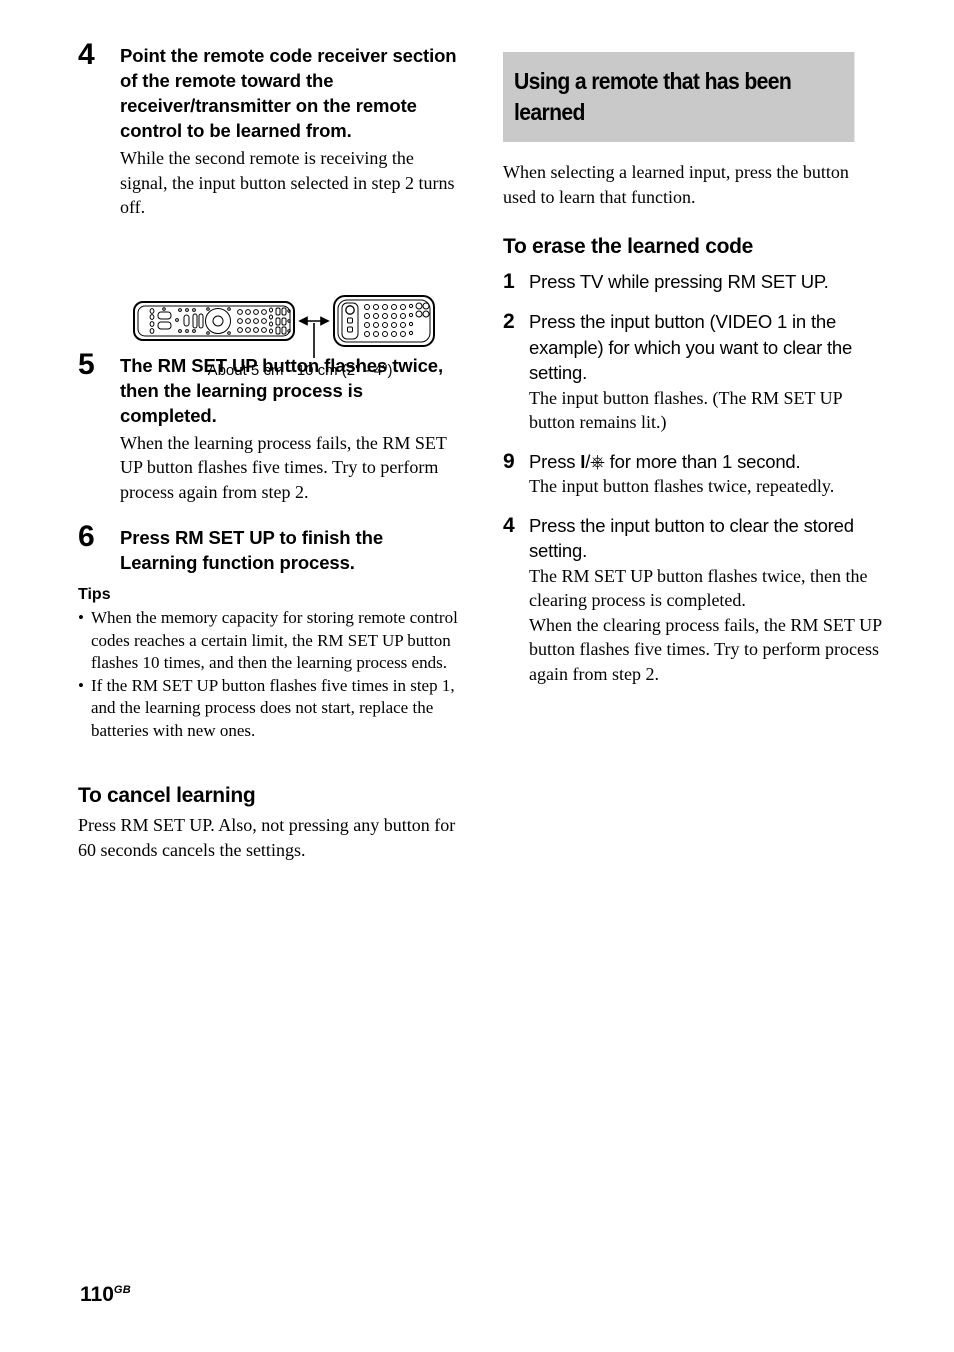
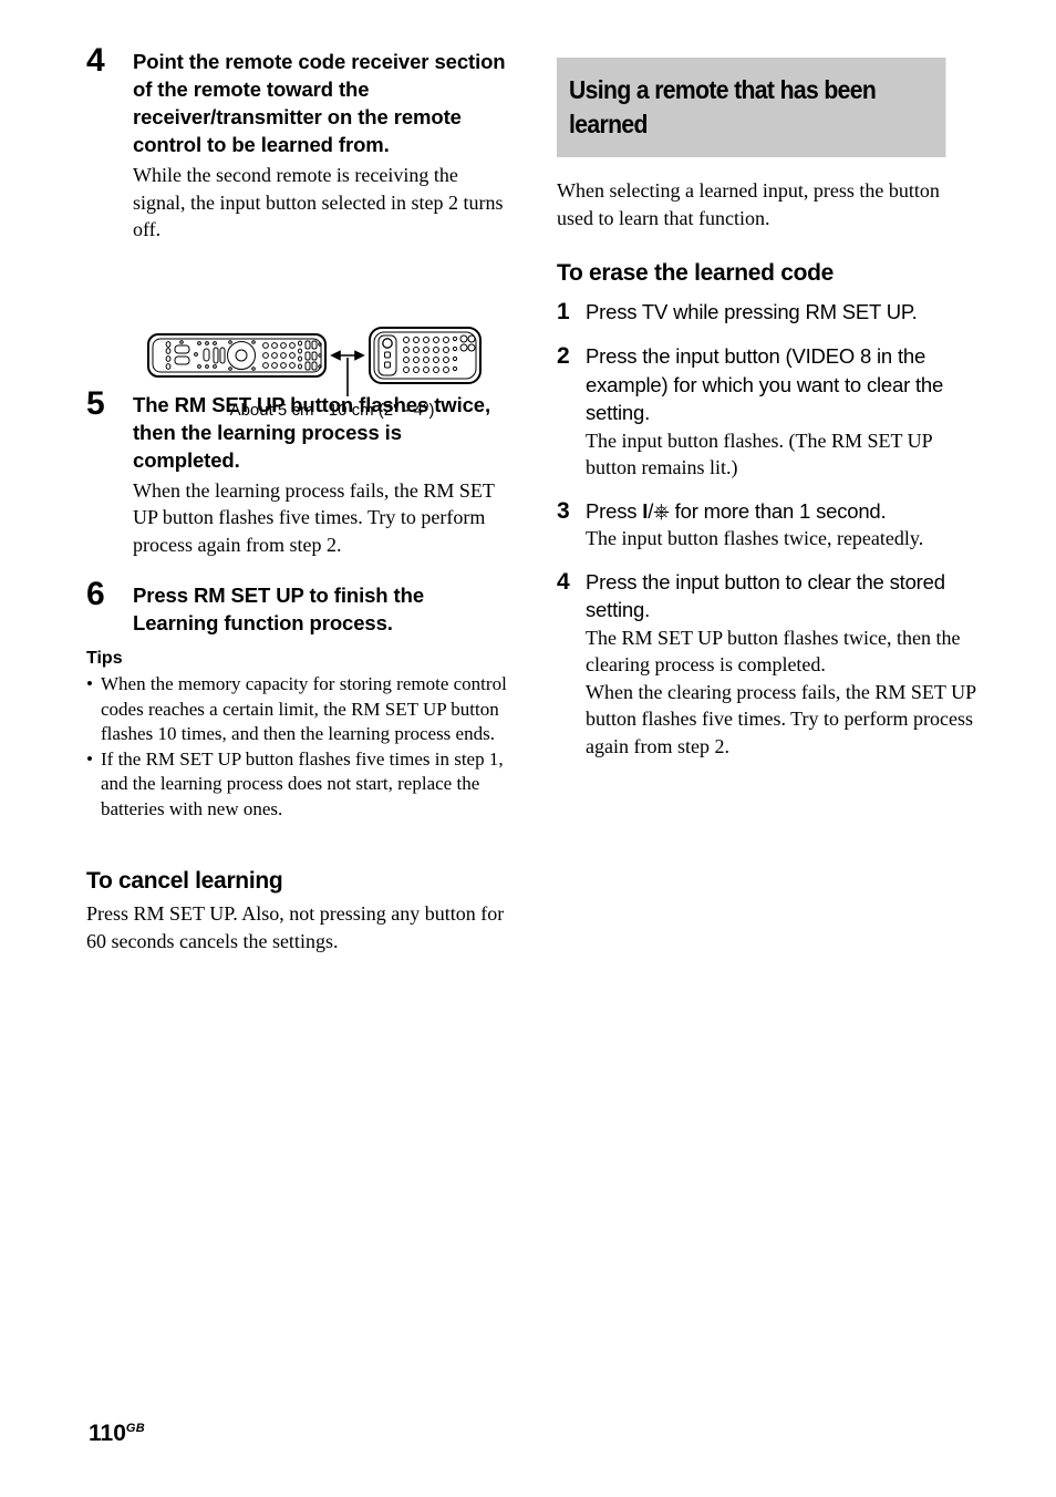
  4
  Point the remote code receiver section of the remote toward the receiver/transmitter on the remote control to be learned from.
  While the second remote is receiving the signal, the input button selected in step 2 turns off.
  5
  The RM SET UP button flashes twice, then the learning process is completed.
  When the learning process fails, the RM SET UP button flashes five times. Try to perform process again from step 2.
  6
  Press RM SET UP to finish the Learning function process.
  Tips
  •
  When the memory capacity for storing remote control codes reaches a certain limit, the RM SET UP button flashes 10 times, and then the learning process ends.
  •
  If the RM SET UP button flashes five times in step 1, and the learning process does not start, replace the batteries with new ones.
  To cancel learning
  Press RM SET UP. Also, not pressing any button for 60 seconds cancels the settings.
  About 5 cm - 10 cm (2" - 4")
  Using a remote that has been learned
  When selecting a learned input, press the button used to learn that function.
  To erase the learned code
  1
  Press TV while pressing RM SET UP.
  2
- Press the input button (VIDEO 1 in the example) for which you want to clear the setting.
+ Press the input button (VIDEO 8 in the example) for which you want to clear the setting.
  The input button flashes. (The RM SET UP button remains lit.)
- 9
+ 3
  Press I/⎈ for more than 1 second.
  The input button flashes twice, repeatedly.
  4
  Press the input button to clear the stored setting.
  The RM SET UP button flashes twice, then the clearing process is completed.
  When the clearing process fails, the RM SET UP button flashes five times. Try to perform process again from step 2.
  110GB
